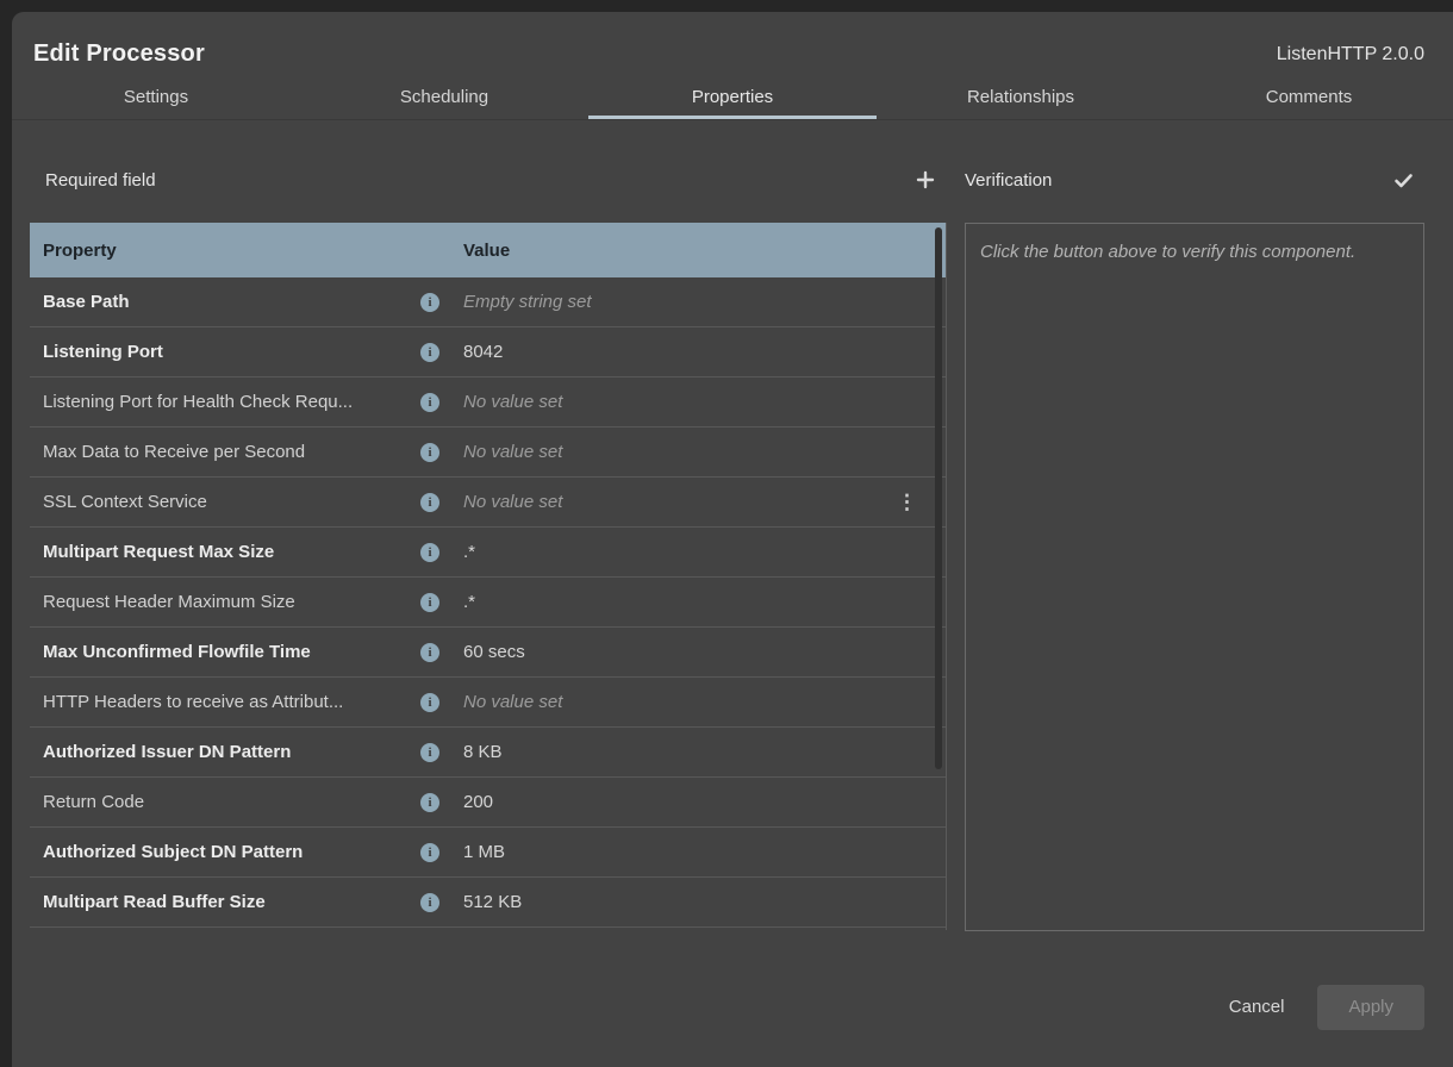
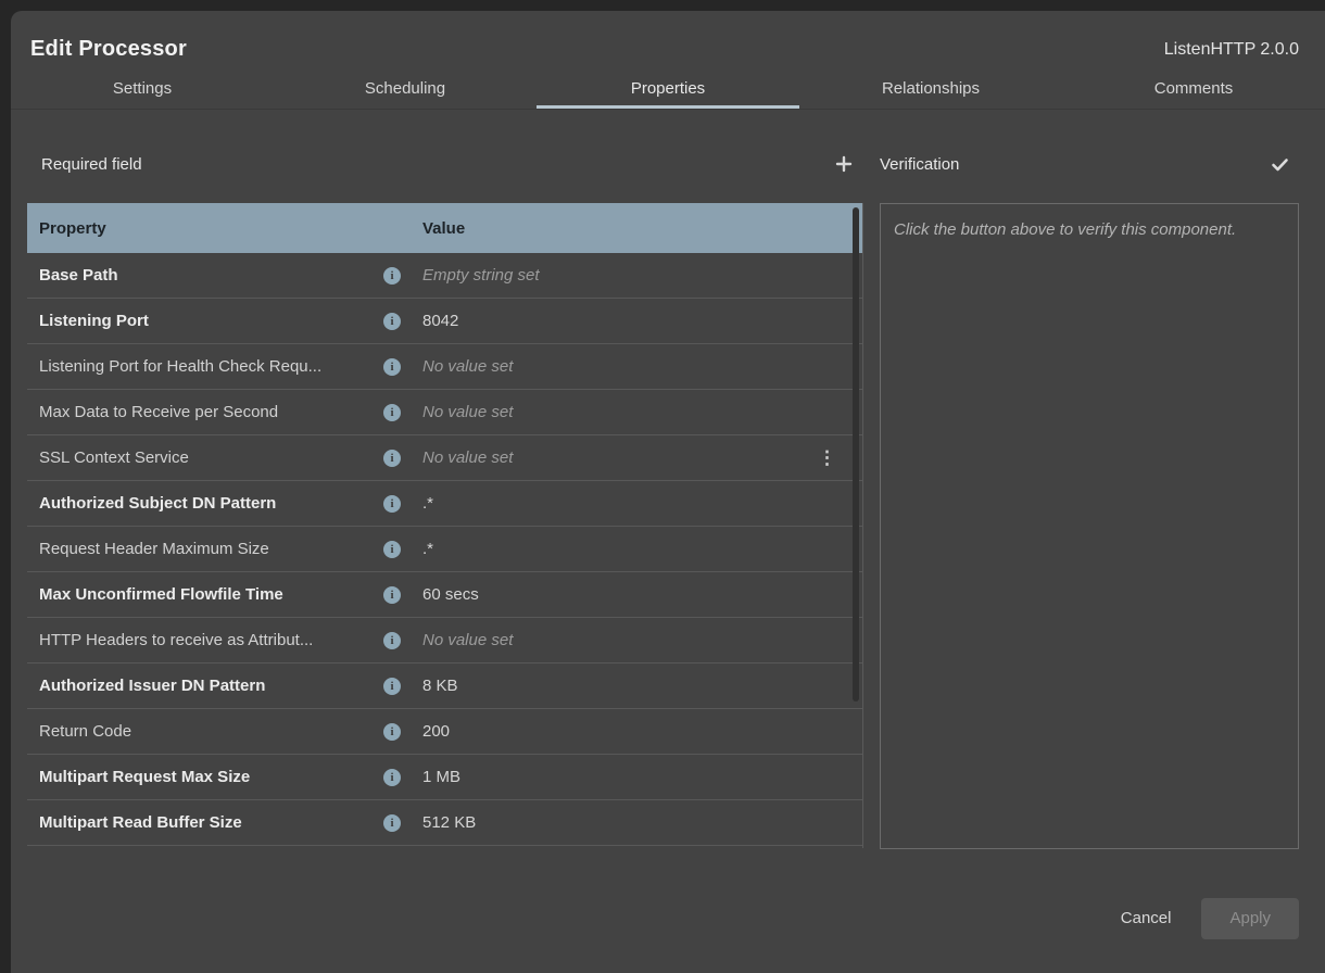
  Edit Processor
  ListenHTTP 2.0.0
  Settings
  Scheduling
  Properties
  Relationships
  Comments
  Required field
  Property
  Value
  Base Path
  i
  Empty string set
  Listening Port
  i
  8042
  Listening Port for Health Check Requ...
  i
  No value set
  Max Data to Receive per Second
  i
  No value set
  SSL Context Service
  i
  No value set
  ⋮
- Multipart Request Max Size
+ Authorized Subject DN Pattern
  i
  .*
  Request Header Maximum Size
  i
  .*
  Max Unconfirmed Flowfile Time
  i
  60 secs
  HTTP Headers to receive as Attribut...
  i
  No value set
  Authorized Issuer DN Pattern
  i
  8 KB
  Return Code
  i
  200
- Authorized Subject DN Pattern
+ Multipart Request Max Size
  i
  1 MB
  Multipart Read Buffer Size
  i
  512 KB
  Verification
  Click the button above to verify this component.
  Cancel
  Apply
